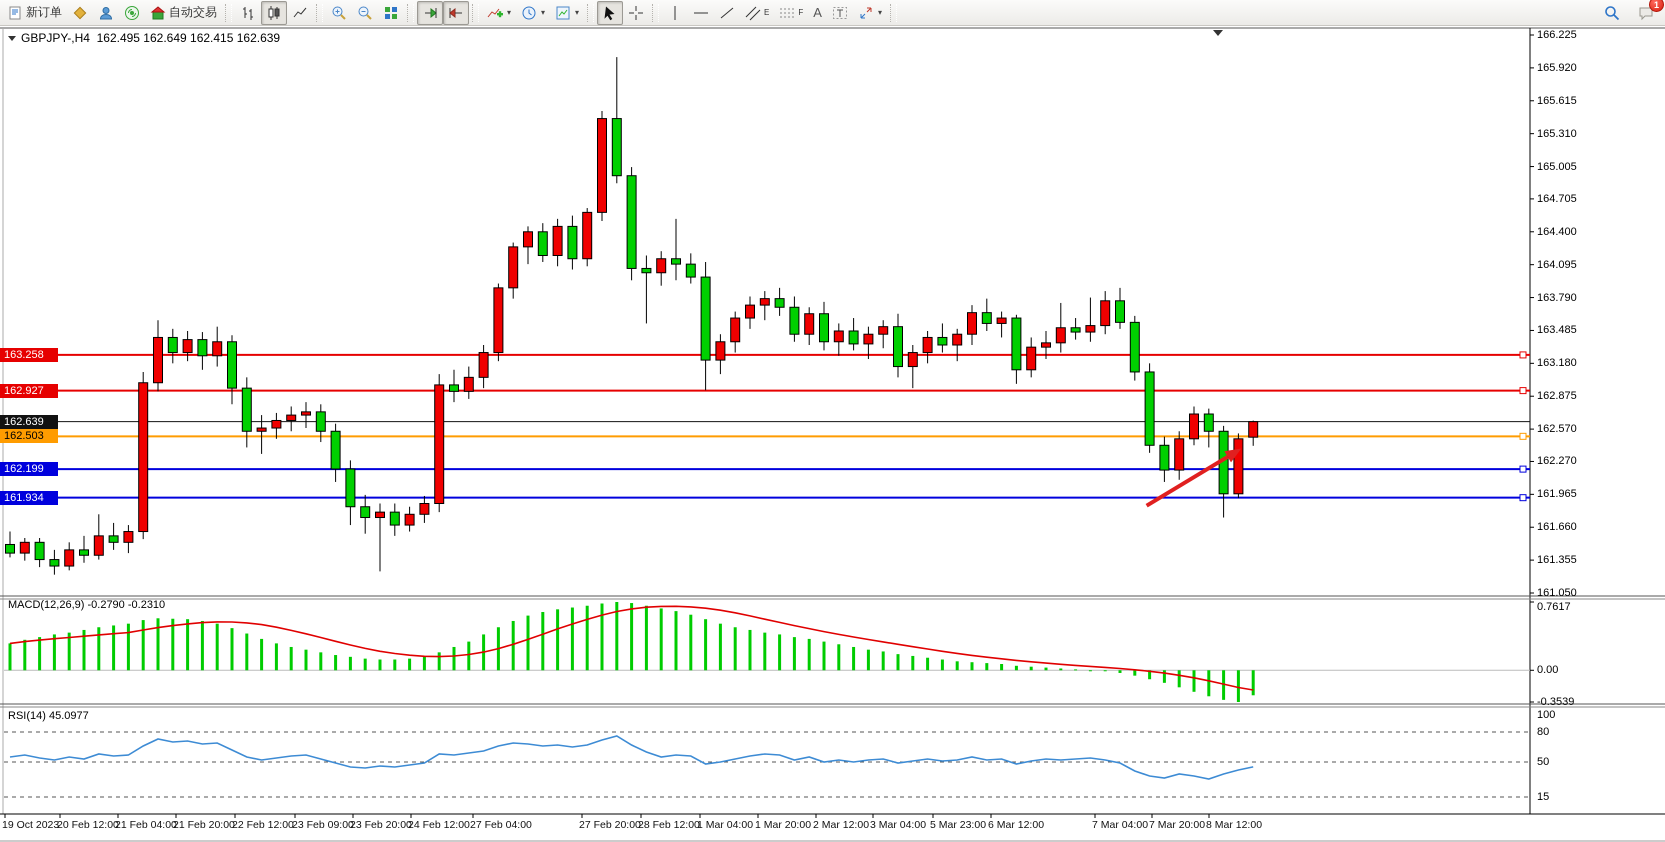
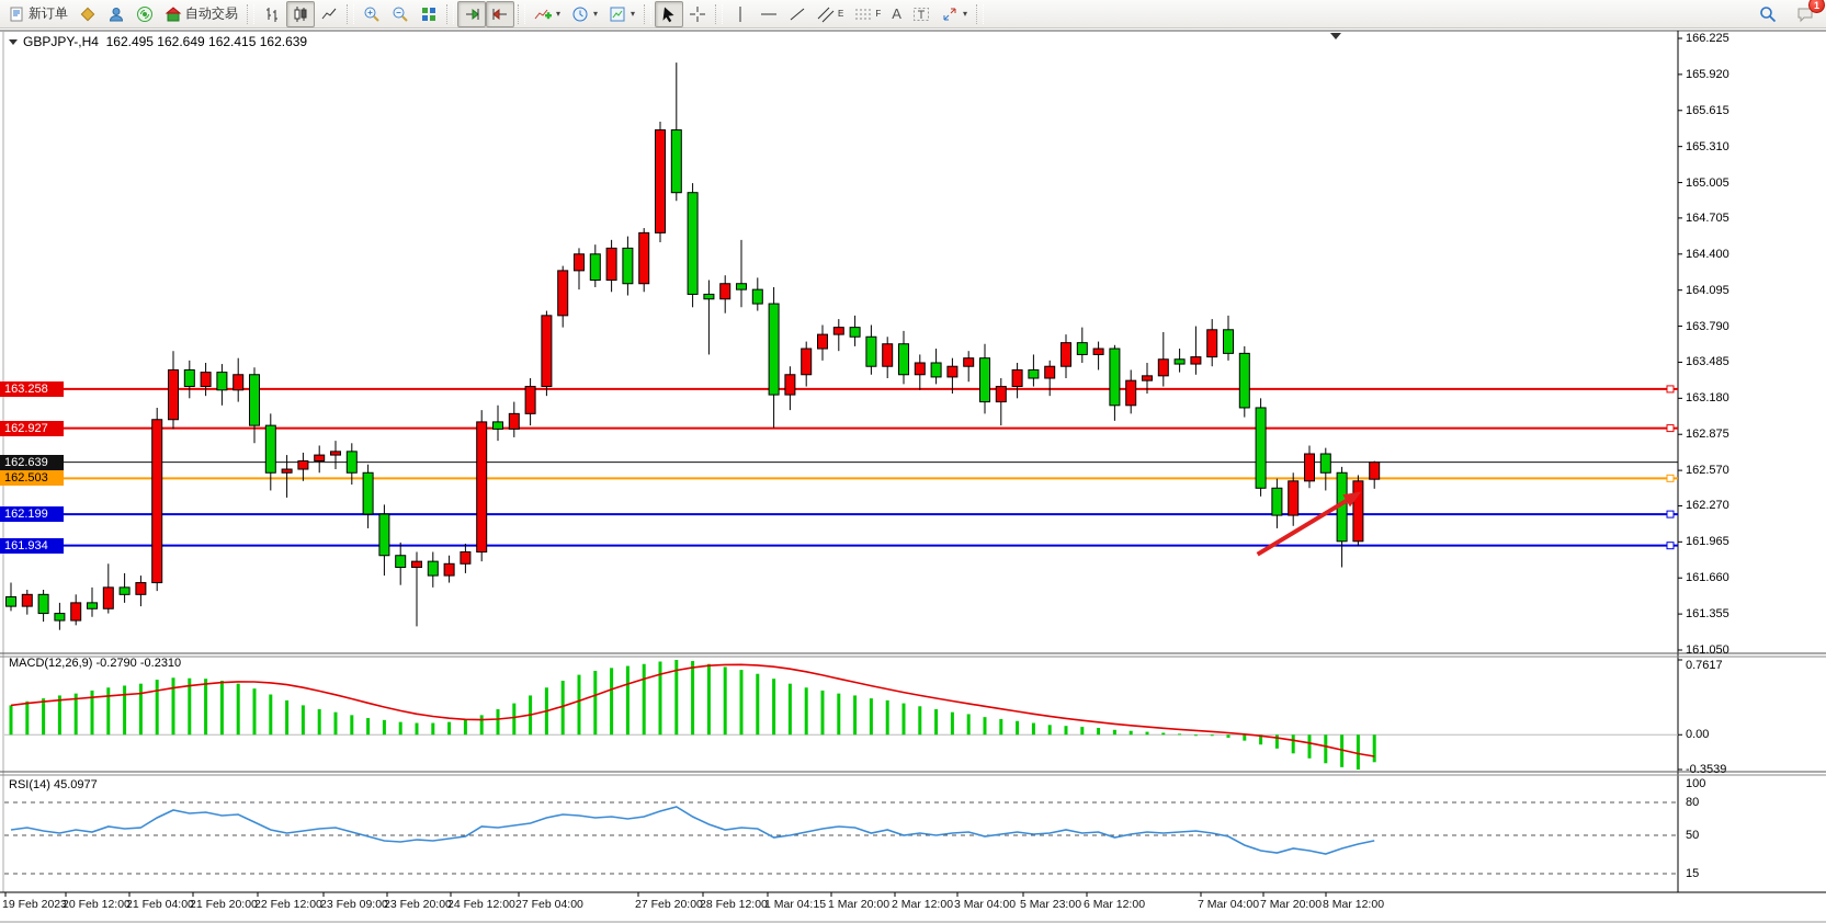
  新订单
  自动交易
  ▾
  ▾
  ▾
  E
  F
  A
  ▾
  1
  GBPJPY-,H4 162.495 162.649 162.415 162.639
  MACD(12,26,9) -0.2790 -0.2310
  RSI(14) 45.0977
  166.225
  165.920
  165.615
  165.310
  165.005
  164.705
  164.400
  164.095
  163.790
  163.485
  163.180
  162.875
  162.570
  162.270
  161.965
  161.660
  161.355
  161.050
  0.7617
  0.00
  -0.3539
  100
  80
  50
  15
- 19 Oct 2023
+ 19 Feb 2023
  20 Feb 12:00
  21 Feb 04:00
  21 Feb 20:00
  22 Feb 12:00
  23 Feb 09:00
  23 Feb 20:00
  24 Feb 12:00
  27 Feb 04:00
  27 Feb 20:00
  28 Feb 12:00
- 1 Mar 04:00
+ 1 Mar 04:15
  1 Mar 20:00
  2 Mar 12:00
  3 Mar 04:00
  5 Mar 23:00
  6 Mar 12:00
  7 Mar 04:00
  7 Mar 20:00
  8 Mar 12:00
  163.258
  162.927
  162.639
  162.503
  162.199
  161.934
